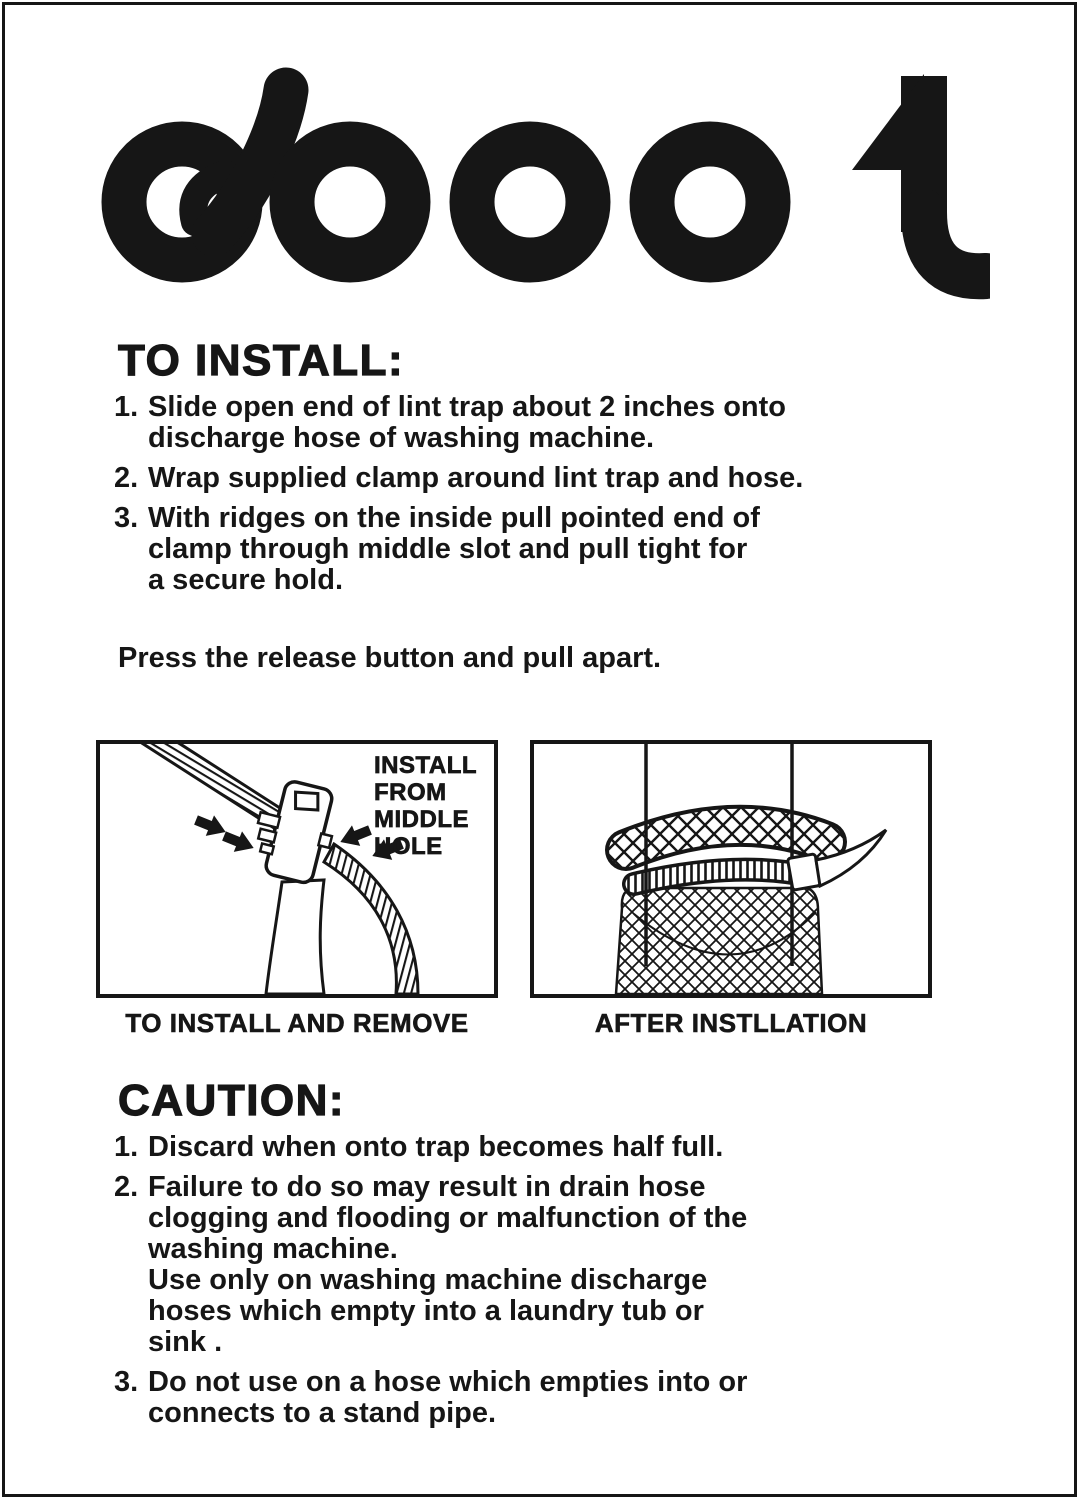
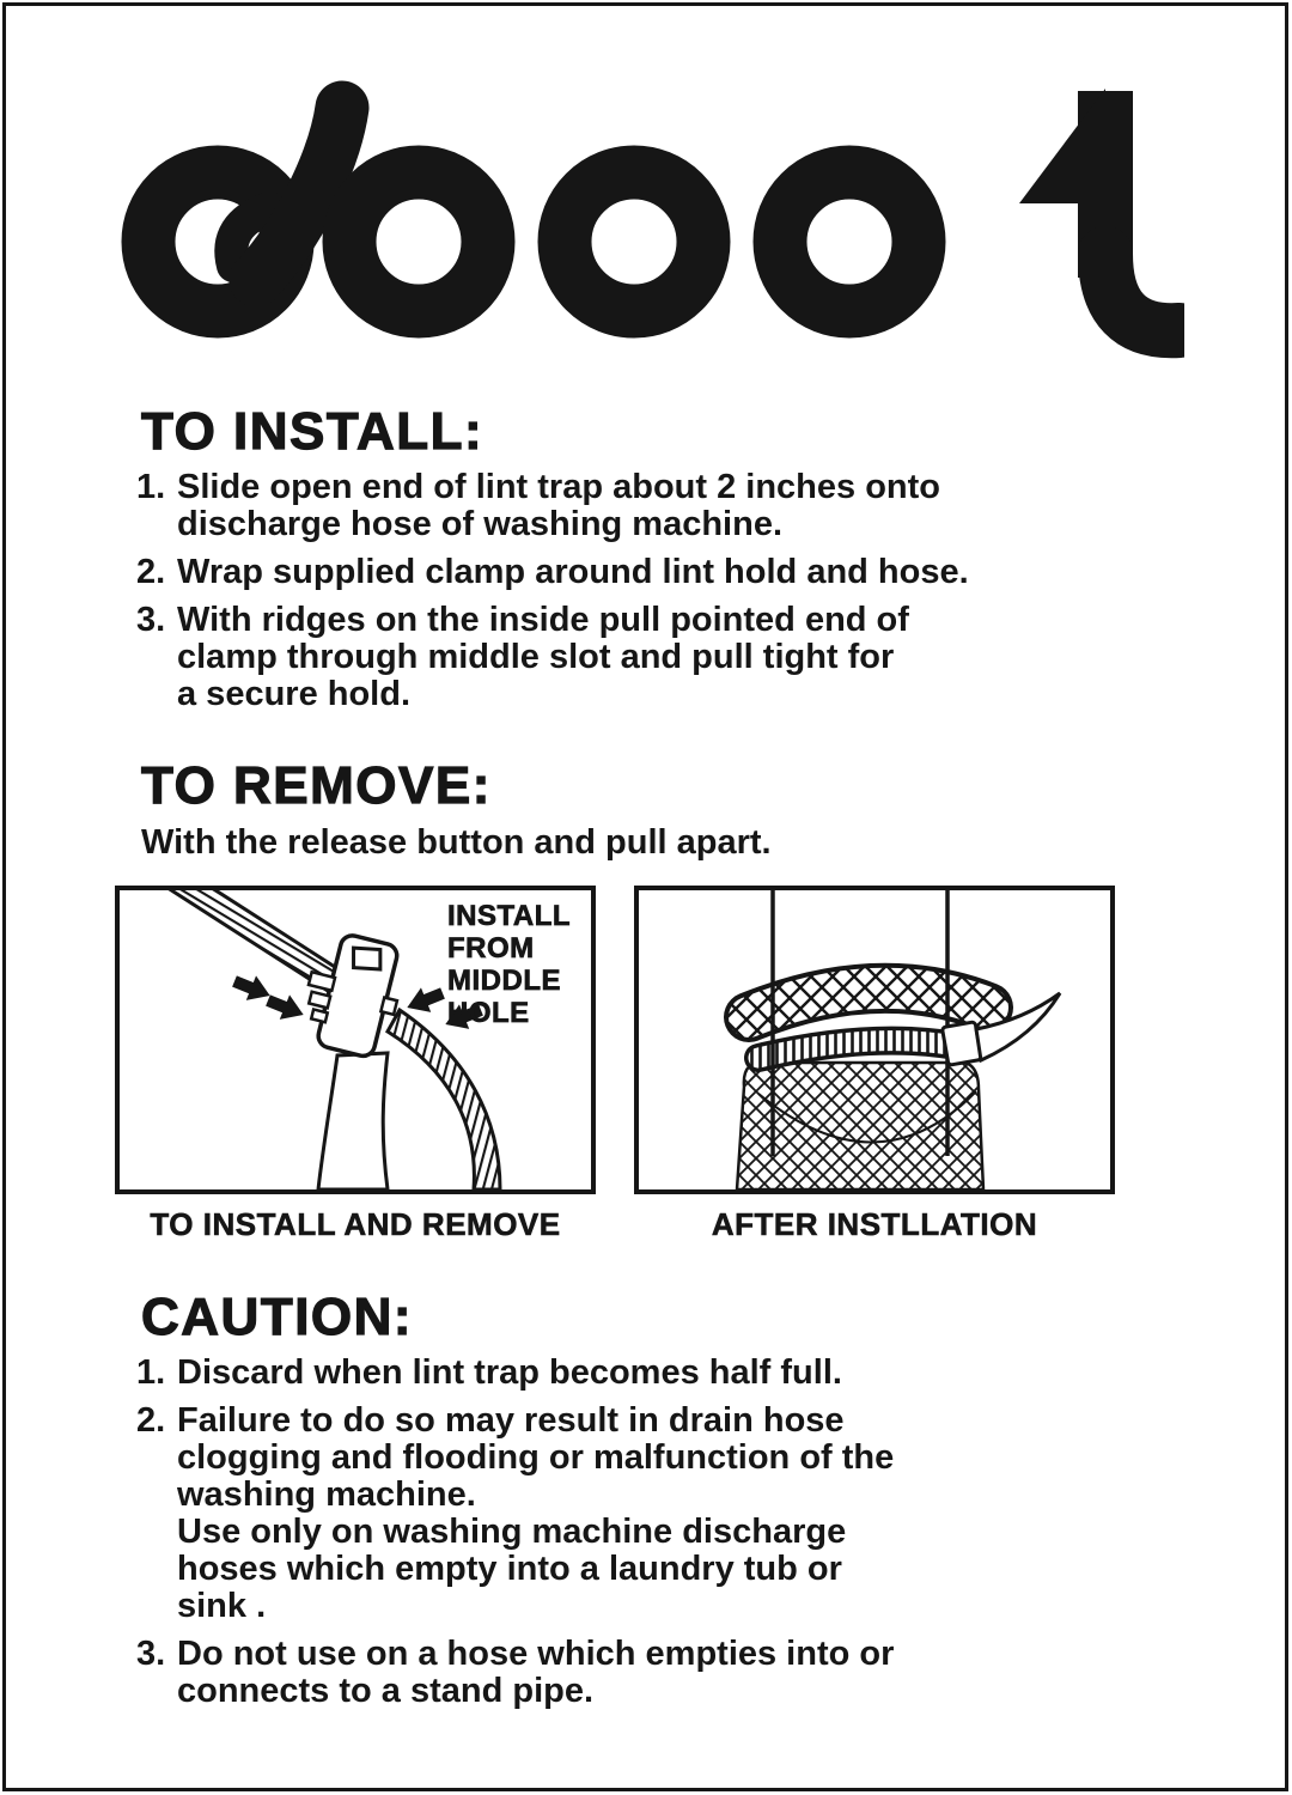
  TO INSTALL:
  1.
  Slide open end of lint trap about 2 inches onto
  discharge hose of washing machine.
  2.
- Wrap supplied clamp around lint trap and hose.
+ Wrap supplied clamp around lint hold and hose.
  3.
  With ridges on the inside pull pointed end of
  clamp through middle slot and pull tight for
  a secure hold.
+ TO REMOVE:
- Press the release button and pull apart.
+ With the release button and pull apart.
  INSTALL
  FROM
  MIDDLE
  HOLE
  TO INSTALL AND REMOVE
  AFTER INSTLLATION
  CAUTION:
  1.
- Discard when onto trap becomes half full.
+ Discard when lint trap becomes half full.
  2.
  Failure to do so may result in drain hose
  clogging and flooding or malfunction of the
  washing machine.
  Use only on washing machine discharge
  hoses which empty into a laundry tub or
  sink .
  3.
  Do not use on a hose which empties into or
  connects to a stand pipe.
